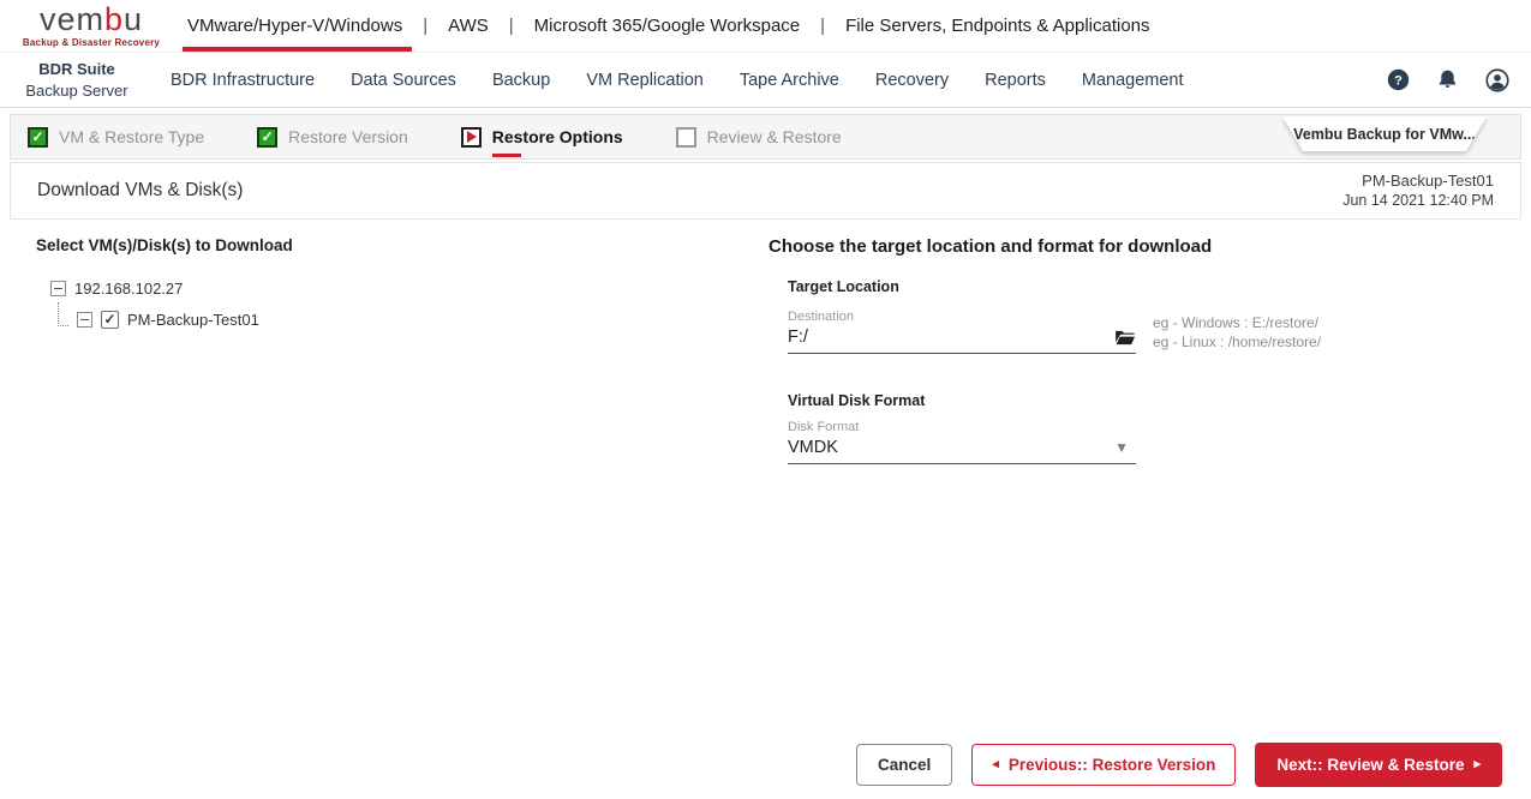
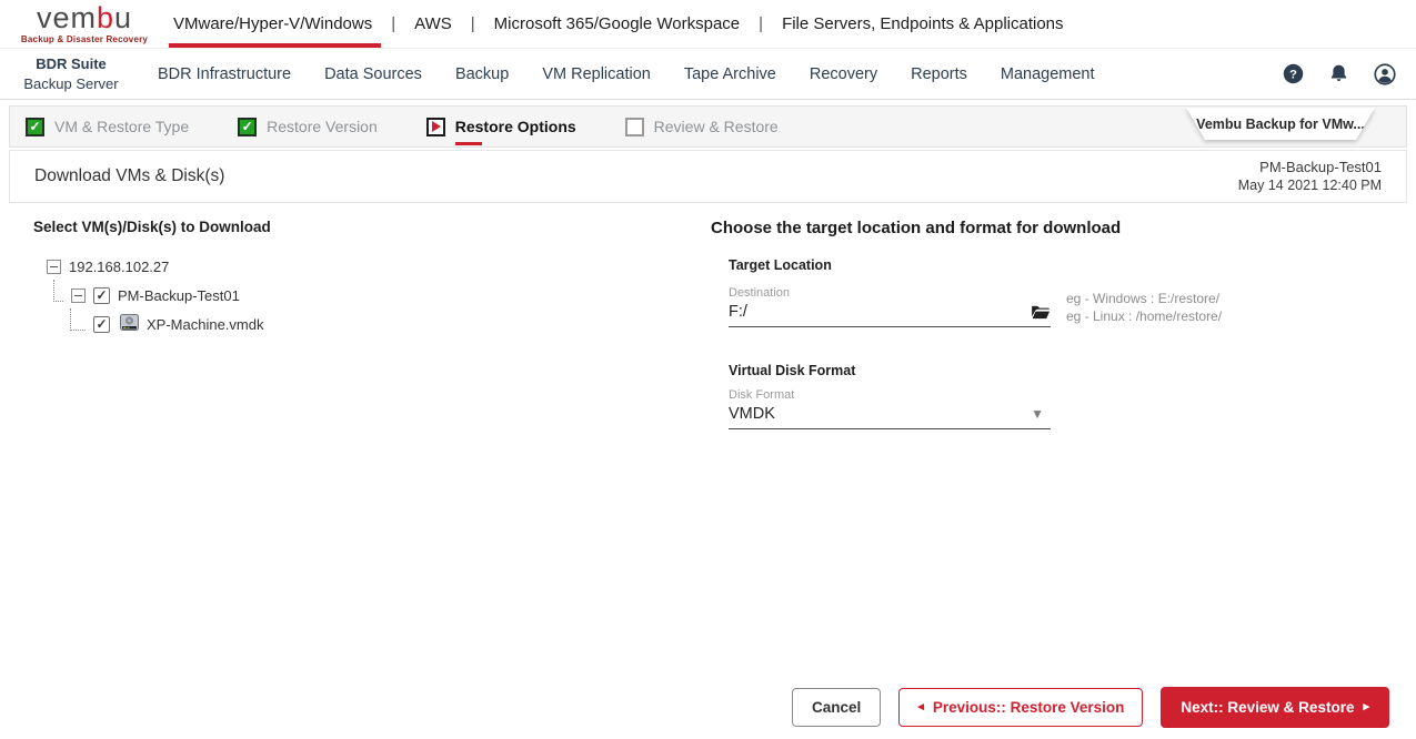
  vembu
  Backup & Disaster Recovery
  VMware/Hyper-V/Windows
  |
  AWS
  |
  Microsoft 365/Google Workspace
  |
  File Servers, Endpoints & Applications
  BDR Suite
  Backup Server
  BDR Infrastructure
  Data Sources
  Backup
  VM Replication
  Tape Archive
  Recovery
  Reports
  Management
  ?
  VM & Restore Type
  Restore Version
  Restore Options
  Review & Restore
  Vembu Backup for VMw...
  Download VMs & Disk(s)
  PM-Backup-Test01
- Jun 14 2021 12:40 PM
+ May 14 2021 12:40 PM
  Select VM(s)/Disk(s) to Download
  192.168.102.27
  PM-Backup-Test01
+ XP-Machine.vmdk
  Choose the target location and format for download
  Target Location
  Destination
  F:/
  eg - Windows : E:/restore/
  eg - Linux : /home/restore/
  Virtual Disk Format
  Disk Format
  VMDK
  ▼
  Cancel
  ◂
  Previous:: Restore Version
  Next:: Review & Restore
  ▸
